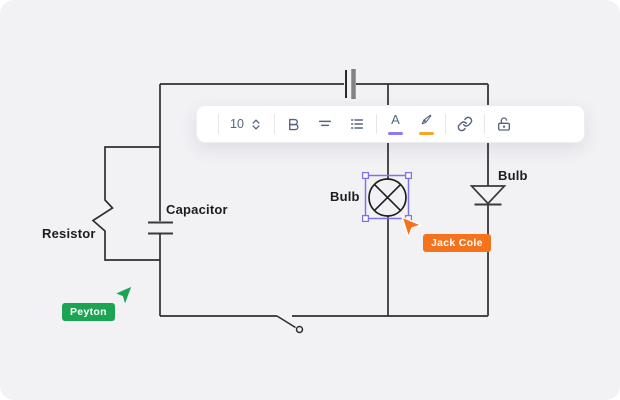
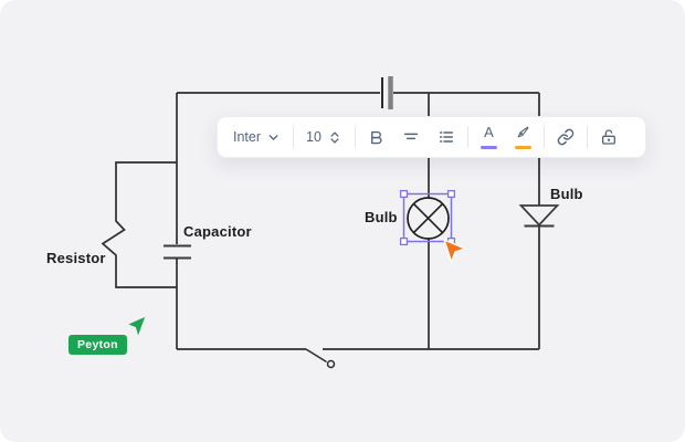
  Resistor
  Capacitor
  Bulb
  Bulb
+ Inter
  10
  A
  Peyton
- Jack Cole
